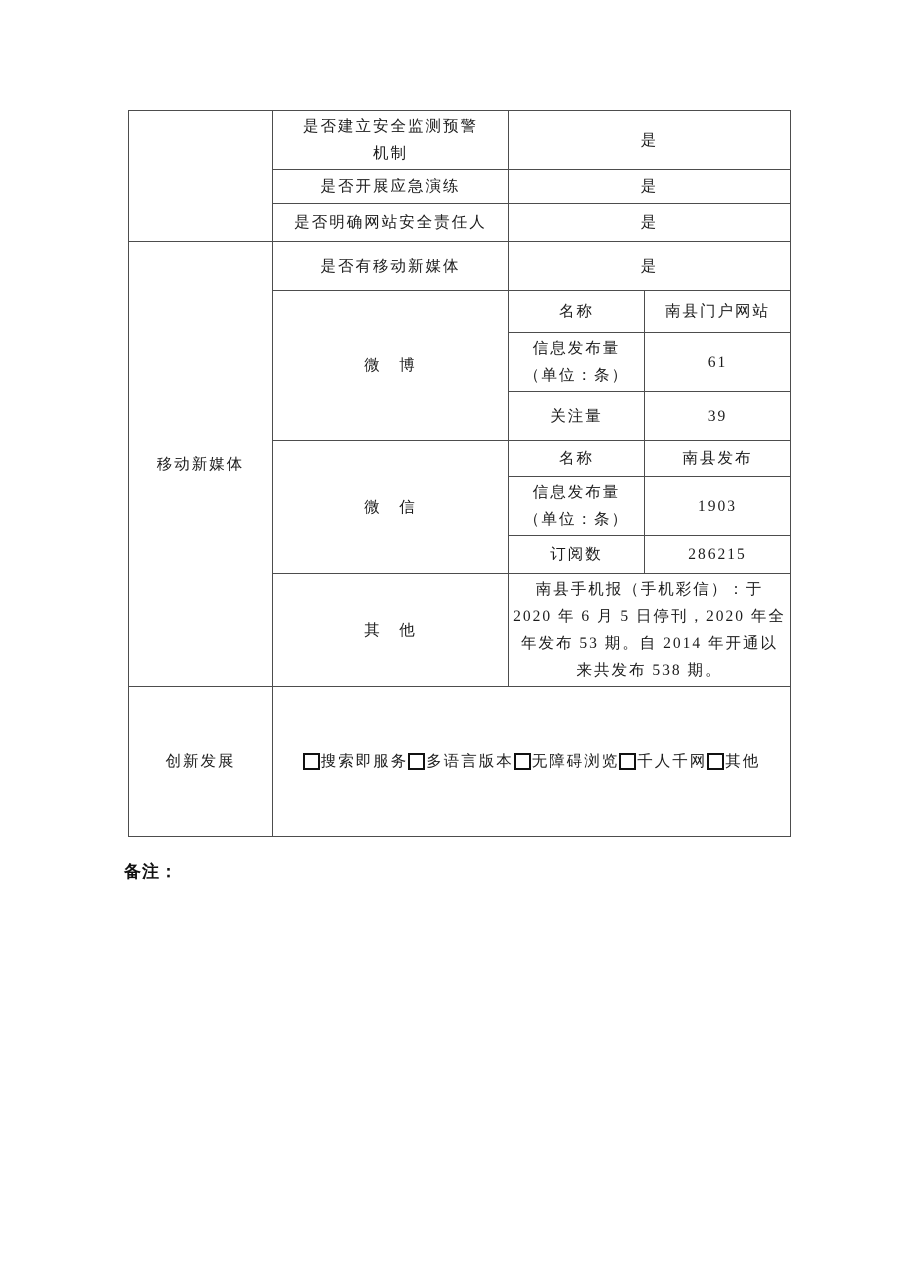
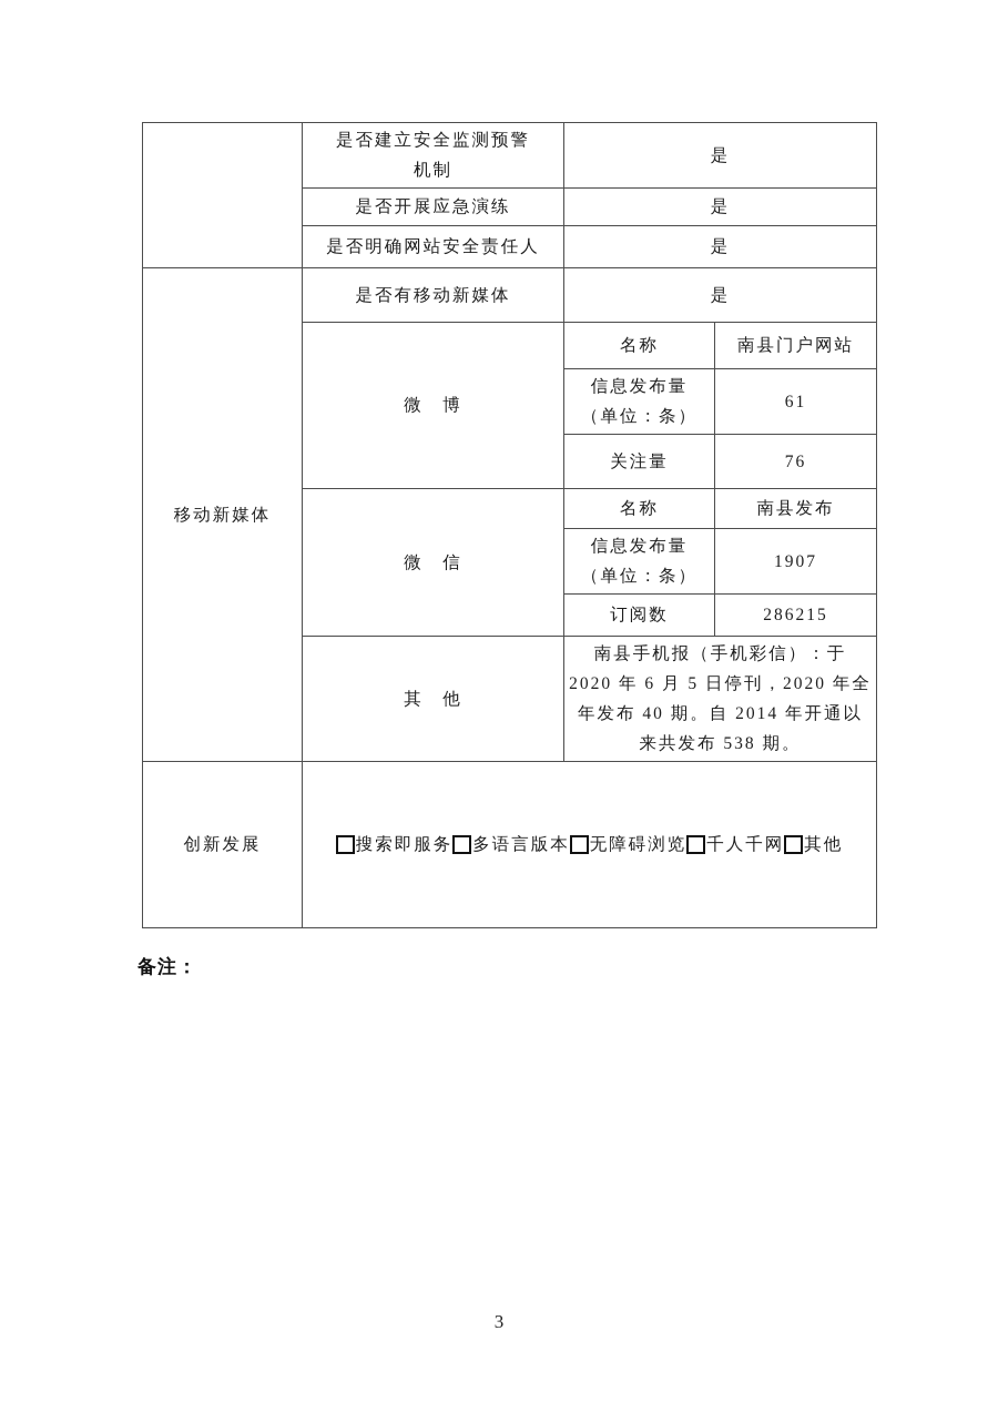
  	是否建立安全监测预警 机制	是
  是否开展应急演练	是
  是否明确网站安全责任人	是
  移动新媒体	是否有移动新媒体	是
  微 博	名称	南县门户网站
  信息发布量 （单位：条）	61
- 关注量	39
+ 关注量	76
  微 信	名称	南县发布
- 信息发布量 （单位：条）	1903
+ 信息发布量 （单位：条）	1907
  订阅数	286215
- 其 他	南县手机报（手机彩信）：于 2020 年 6 月 5 日停刊，2020 年全 年发布 53 期。自 2014 年开通以 来共发布 538 期。
+ 其 他	南县手机报（手机彩信）：于 2020 年 6 月 5 日停刊，2020 年全 年发布 40 期。自 2014 年开通以 来共发布 538 期。
  创新发展	搜索即服务 多语言版本 无障碍浏览 千人千网 其他
  备注：
+ 3
